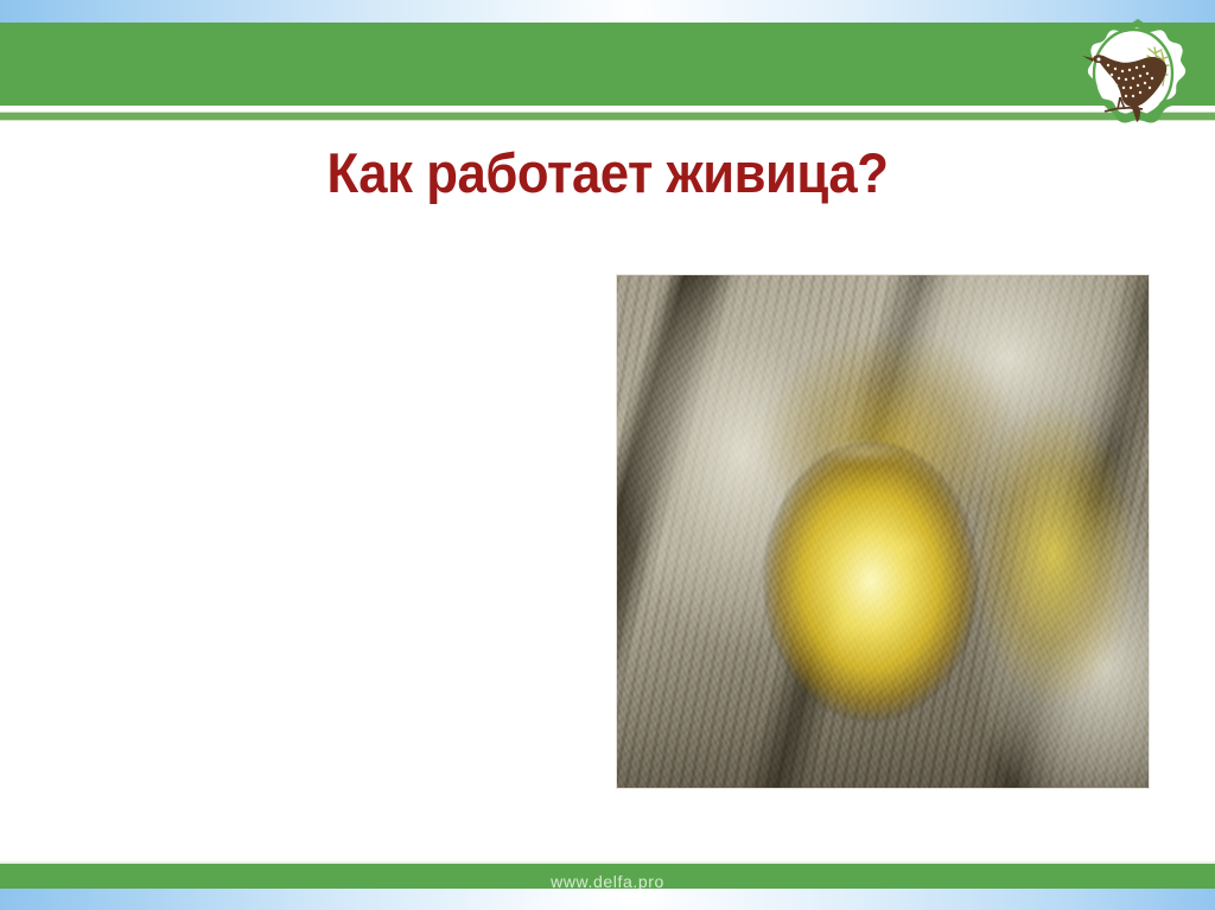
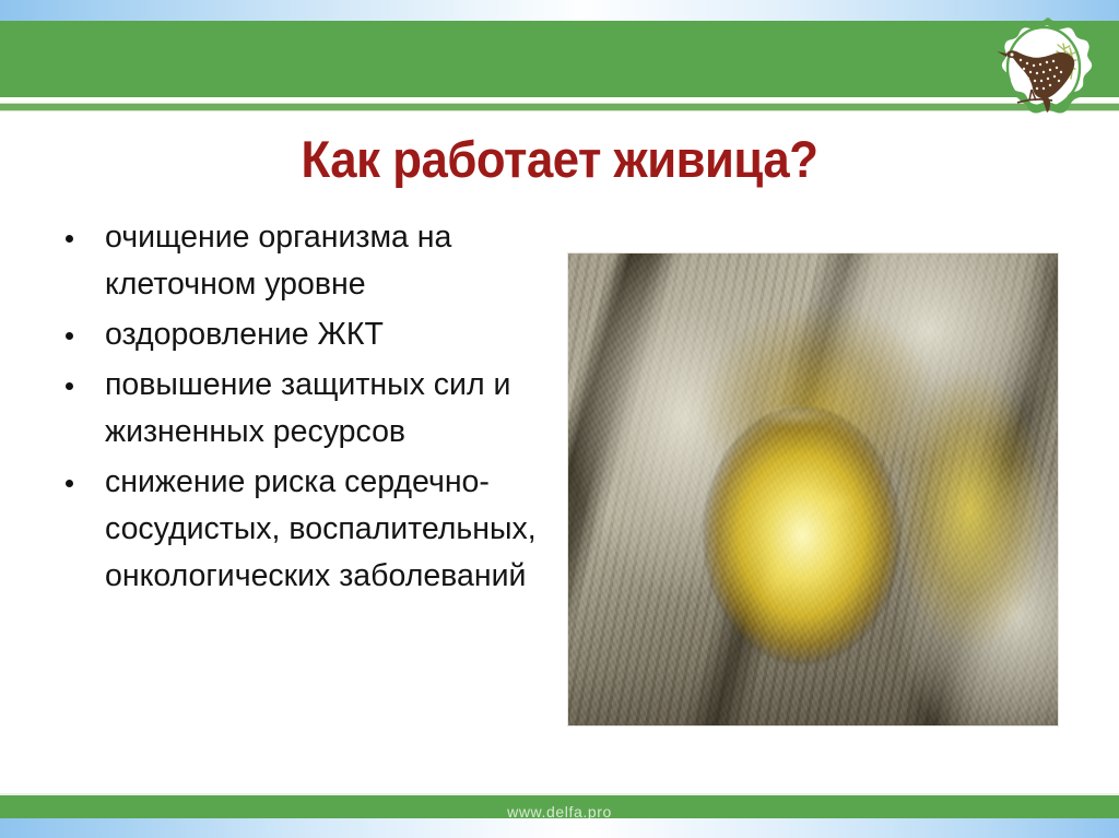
  Как работает живица?
+ очищение организма на клеточном уровне
+ оздоровление ЖКТ
+ повышение защитных сил и жизненных ресурсов
+ снижение риска сердечно-сосудистых, воспалительных, онкологических заболеваний
  www.delfa.pro
